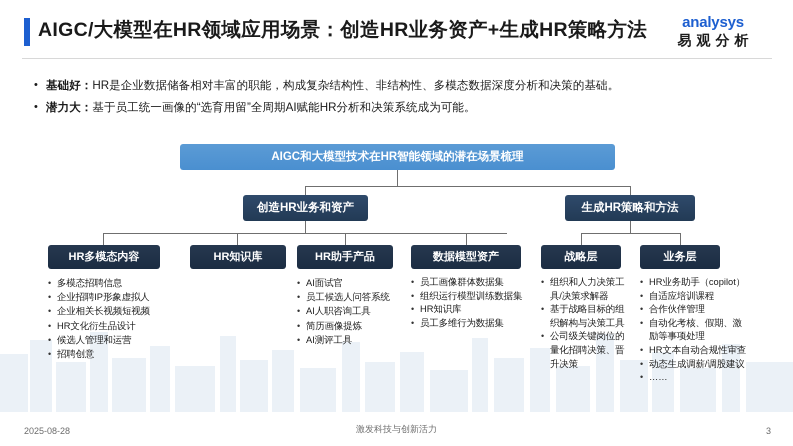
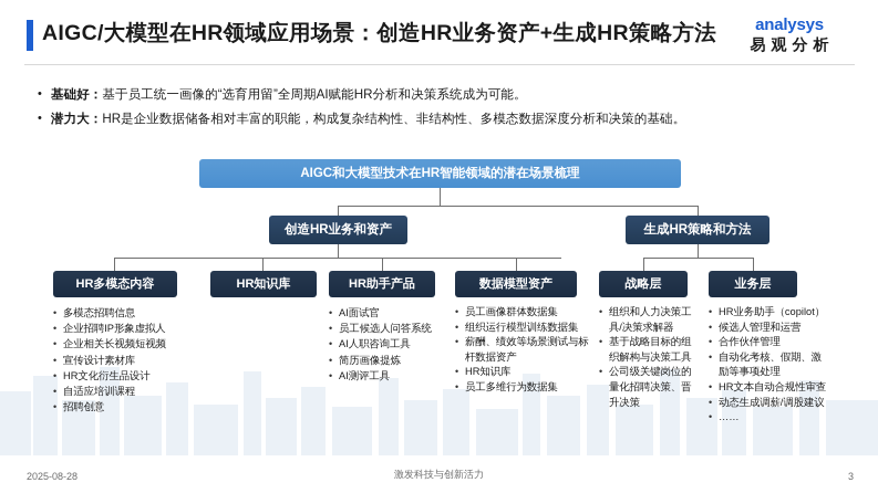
  AIGC/大模型在HR领域应用场景：创造HR业务资产+生成HR策略方法
  analysys
  易观分析
  •
- 基础好：HR是企业数据储备相对丰富的职能，构成复杂结构性、非结构性、多模态数据深度分析和决策的基础。
+ 基础好：基于员工统一画像的“选育用留”全周期AI赋能HR分析和决策系统成为可能。
  •
- 潜力大：基于员工统一画像的“选育用留”全周期AI赋能HR分析和决策系统成为可能。
+ 潜力大：HR是企业数据储备相对丰富的职能，构成复杂结构性、非结构性、多模态数据深度分析和决策的基础。
  AIGC和大模型技术在HR智能领域的潜在场景梳理
  创造HR业务和资产
  生成HR策略和方法
  HR多模态内容
  HR知识库
  HR助手产品
  数据模型资产
  战略层
  业务层
  多模态招聘信息
  企业招聘IP形象虚拟人
  企业相关长视频短视频
+ 宣传设计素材库
  HR文化衍生品设计
- 候选人管理和运营
+ 自适应培训课程
  招聘创意
  AI面试官
  员工候选人问答系统
  AI人职咨询工具
  简历画像提炼
  AI测评工具
  员工画像群体数据集
  组织运行模型训练数据集
+ 薪酬、绩效等场景测试与标杆数据资产
  HR知识库
  员工多维行为数据集
  组织和人力决策工具/决策求解器
  基于战略目标的组织解构与决策工具
  公司级关键岗位的量化招聘决策、晋升决策
  HR业务助手（copilot）
- 自适应培训课程
+ 候选人管理和运营
  合作伙伴管理
  自动化考核、假期、激励等事项处理
  HR文本自动合规性审查
  动态生成调薪/调股建议
  ……
  2025-08-28
  激发科技与创新活力
  3
